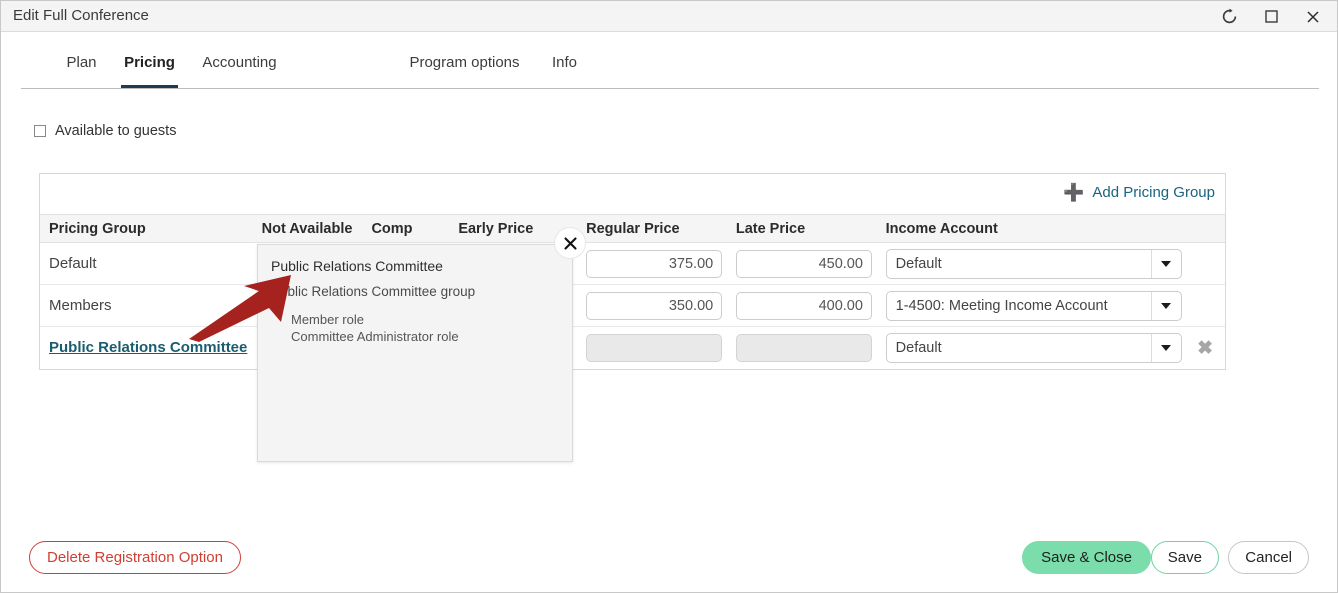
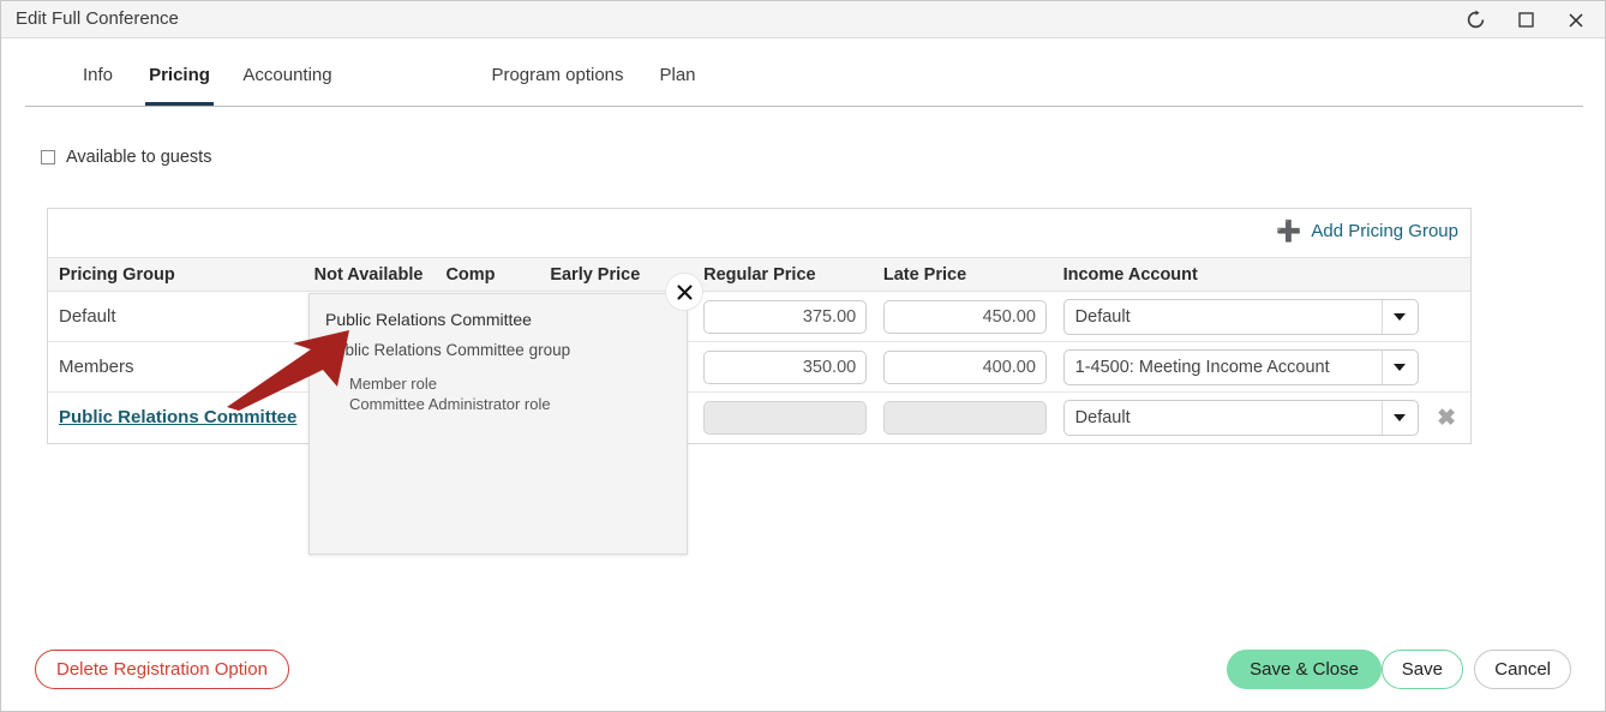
  Edit Full Conference
- Plan
+ Info
  Pricing
  Accounting
  Program options
- Info
+ Plan
  Available to guests
  ➕
  Add Pricing Group
  Pricing Group
  Not Available
  Comp
  Early Price
  Regular Price
  Late Price
  Income Account
  Default
  375.00
  450.00
  Default
  Members
  350.00
  400.00
  1-4500: Meeting Income Account
  Public Relations Committee
  Default
  ✖
  Public Relations Committee
  blic Relations Committee group
  Member role
  Committee Administrator role
  Delete Registration Option
  Save & Close
  Save
  Cancel
